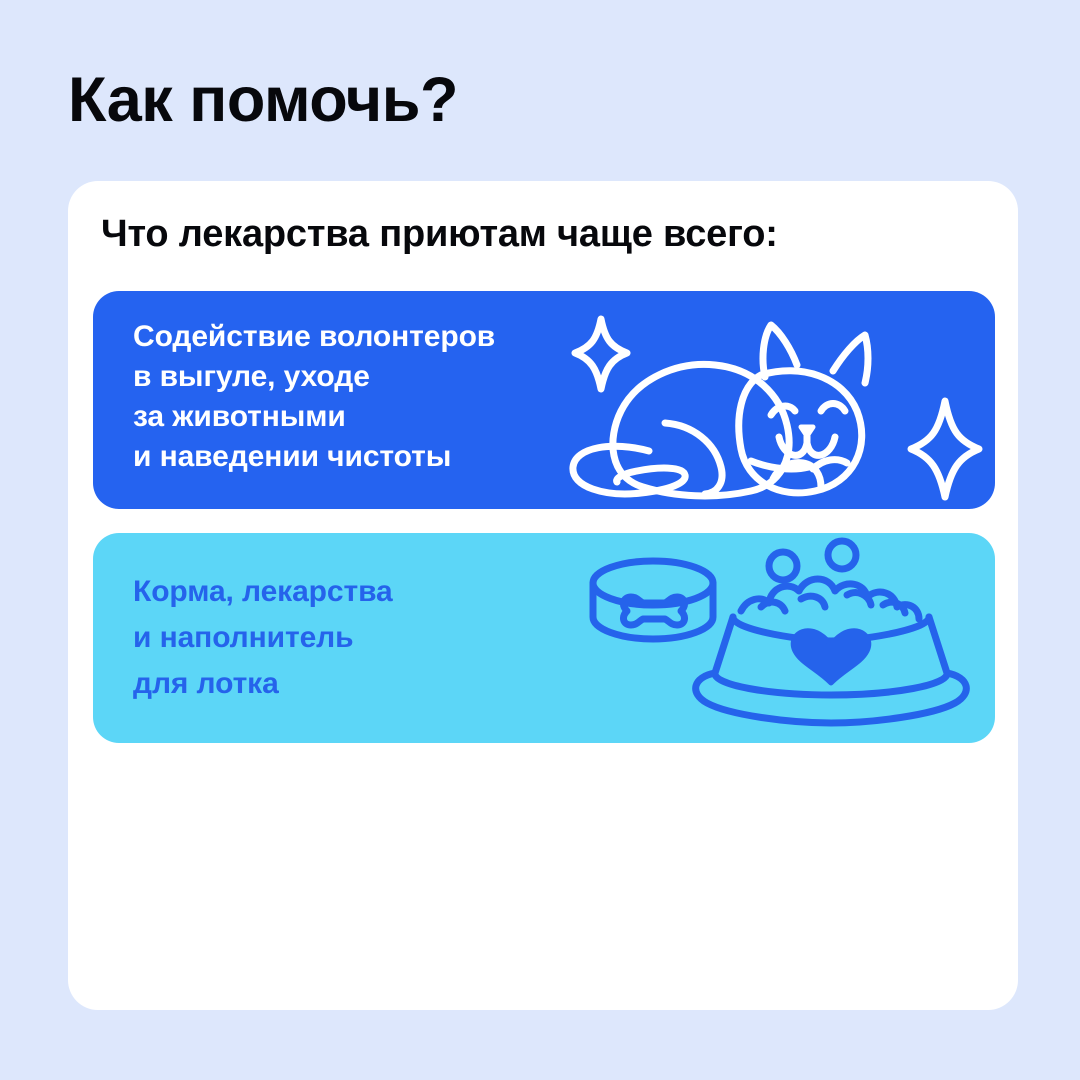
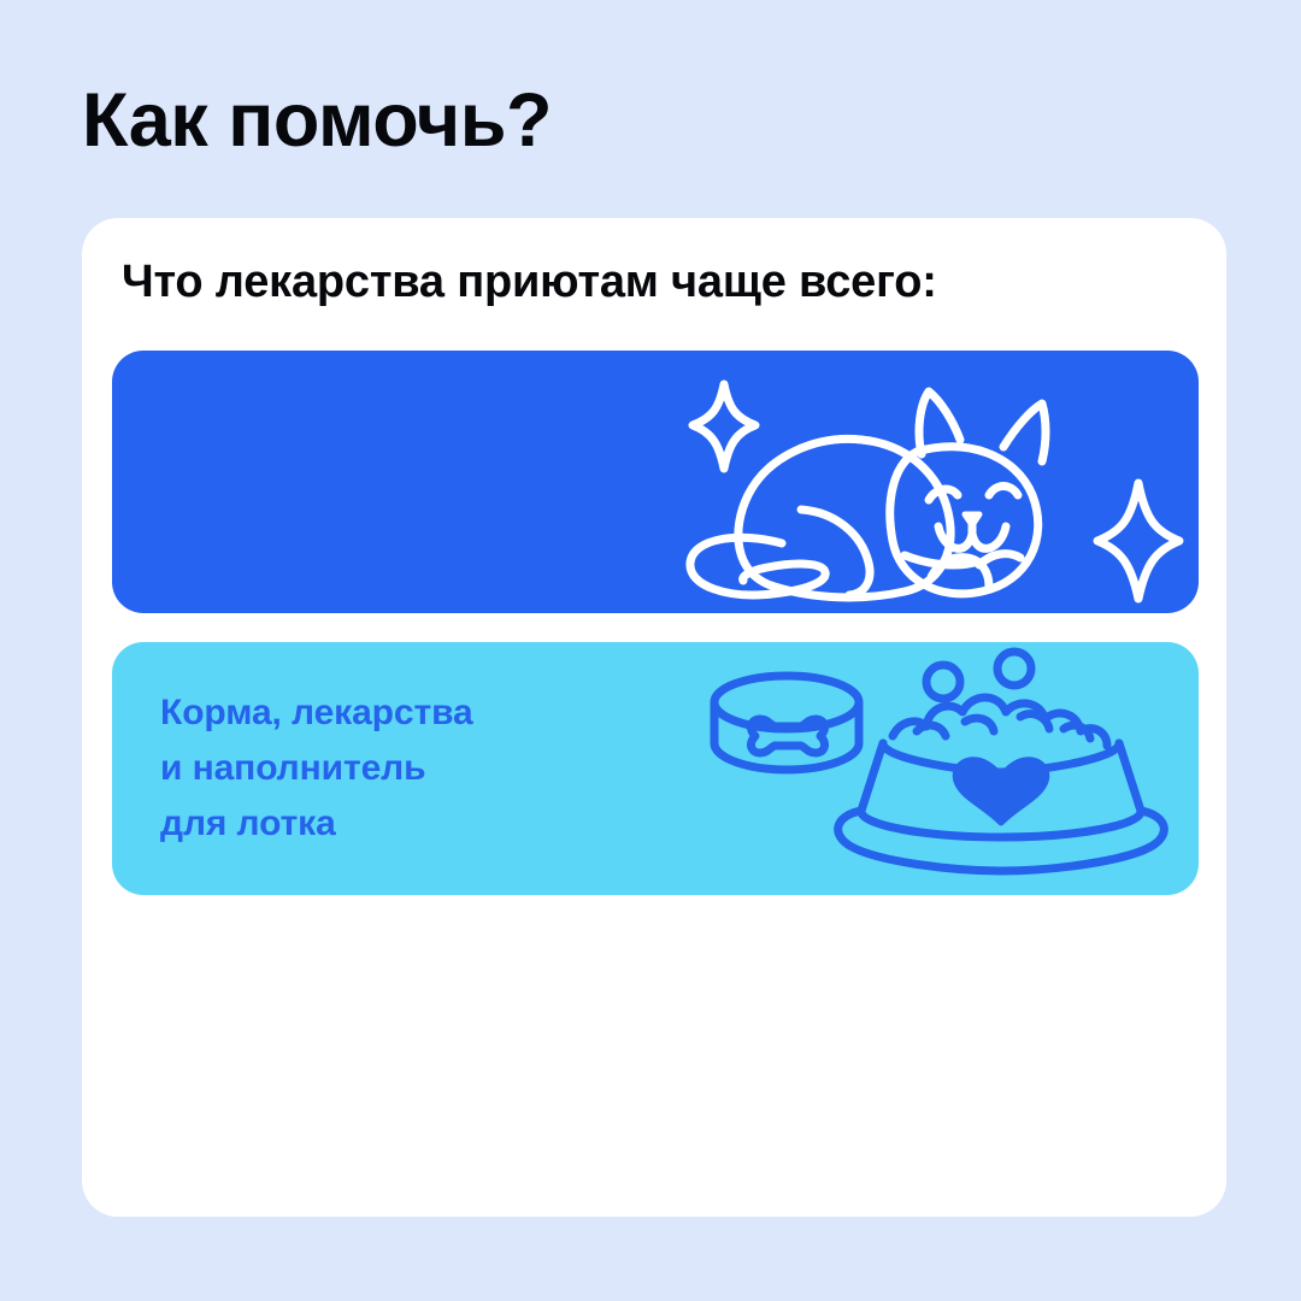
  Как помочь?
  Что лекарства приютам чаще всего:
- Содействие волонтеров
- в выгуле, уходе
- за животными
- и наведении чистоты
  Корма, лекарства
  и наполнитель
  для лотка
